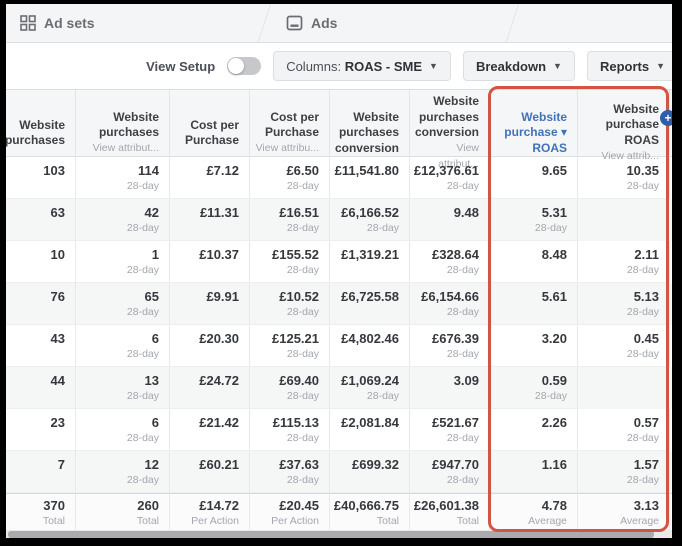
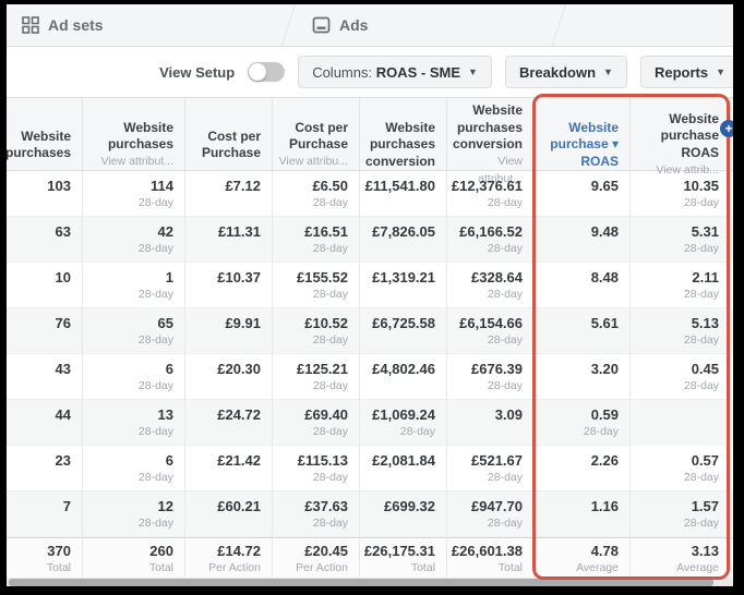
  Ad sets
  Ads
  View Setup
  Columns: ROAS - SME
  ▼
  Breakdown
  ▼
  Reports
  ▼
  Website purchases
  Website purchases
  View attribut...
  Cost per Purchase
  Cost per Purchase
  View attribu...
  Website purchases conversion
  Website purchases conversion
  View attribut...
  Website purchase ▾ ROAS
  Website purchase ROAS
  View attrib...
  103
  114
  28-day
  £7.12
  £6.50
  28-day
  £11,541.80
  £12,376.61
  28-day
  9.65
  10.35
  28-day
  63
  42
  28-day
  £11.31
  £16.51
  28-day
+ £7,826.05
  £6,166.52
  28-day
  9.48
  5.31
  28-day
  10
  1
  28-day
  £10.37
  £155.52
  28-day
  £1,319.21
  £328.64
  28-day
  8.48
  2.11
  28-day
  76
  65
  28-day
  £9.91
  £10.52
  28-day
  £6,725.58
  £6,154.66
  28-day
  5.61
  5.13
  28-day
  43
  6
  28-day
  £20.30
  £125.21
  28-day
  £4,802.46
  £676.39
  28-day
  3.20
  0.45
  28-day
  44
  13
  28-day
  £24.72
  £69.40
  28-day
  £1,069.24
  28-day
  3.09
  0.59
  28-day
  23
  6
  28-day
  £21.42
  £115.13
  28-day
  £2,081.84
  £521.67
  28-day
  2.26
  0.57
  28-day
  7
  12
  28-day
  £60.21
  £37.63
  28-day
  £699.32
  £947.70
  28-day
  1.16
  1.57
  28-day
  370
  Total
  260
  Total
  £14.72
  Per Action
  £20.45
  Per Action
- £40,666.75
+ £26,175.31
  Total
  £26,601.38
  Total
  4.78
  Average
  3.13
  Average
  +
